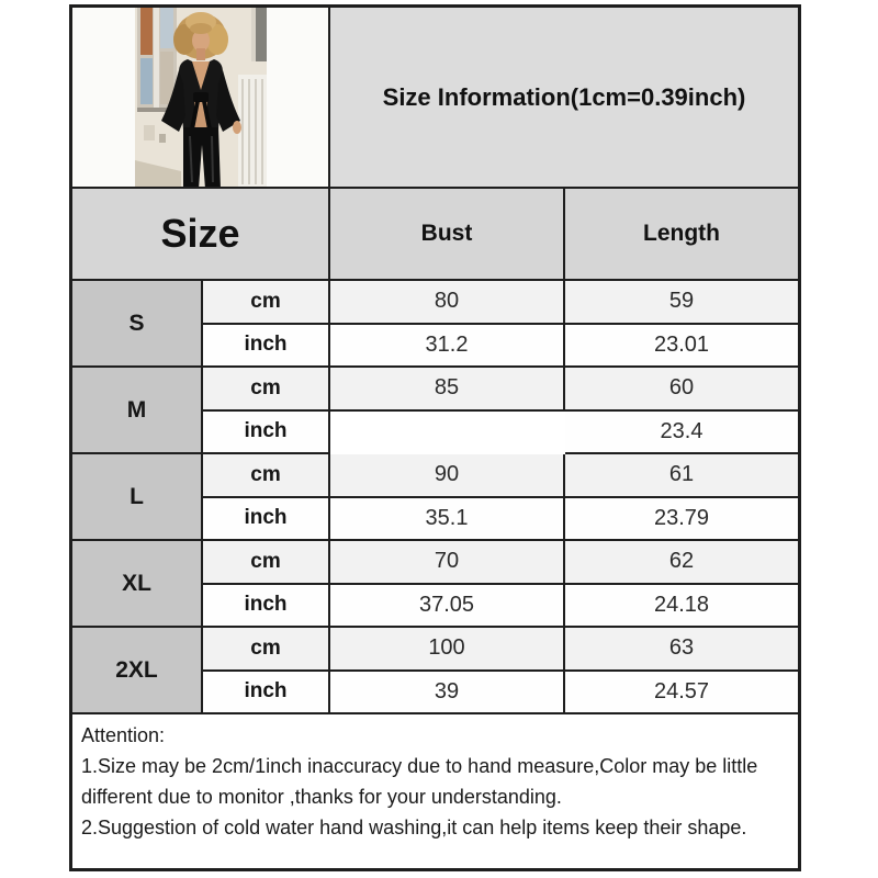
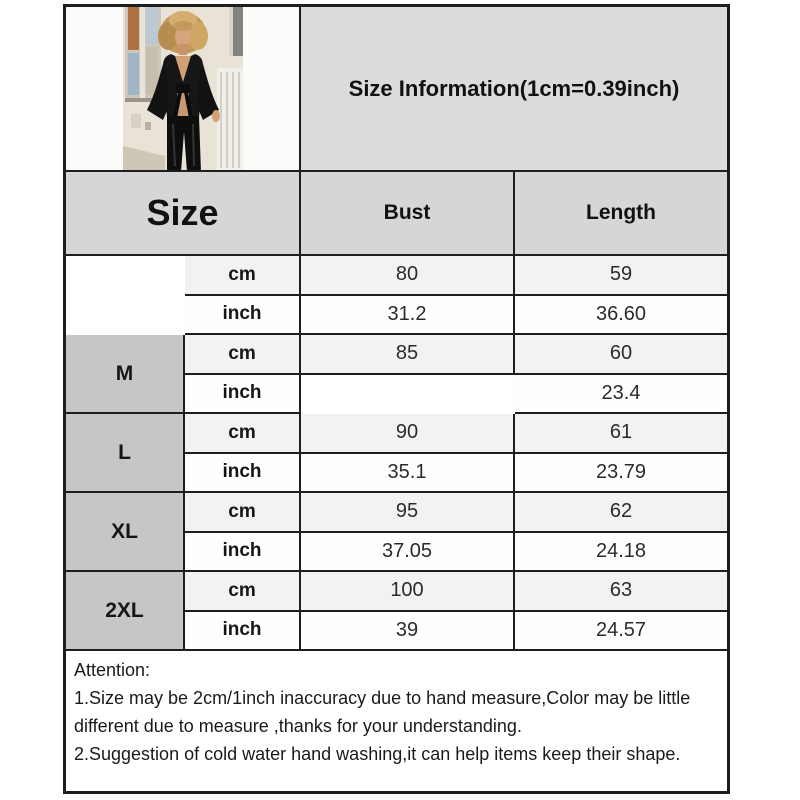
  Size Information(1cm=0.39inch)
  Size
  Bust
  Length
- S
  cm
  80
  59
  inch
  31.2
- 23.01
+ 36.60
  M
  cm
  85
  60
  inch
  23.4
  L
  cm
  90
  61
  inch
  35.1
  23.79
  XL
  cm
- 70
+ 95
  62
  inch
  37.05
  24.18
  2XL
  cm
  100
  63
  inch
  39
  24.57
  Attention:
  1.Size may be 2cm/1inch inaccuracy due to hand measure,Color may be little
- different due to monitor ,thanks for your understanding.
+ different due to measure ,thanks for your understanding.
  2.Suggestion of cold water hand washing,it can help items keep their shape.
